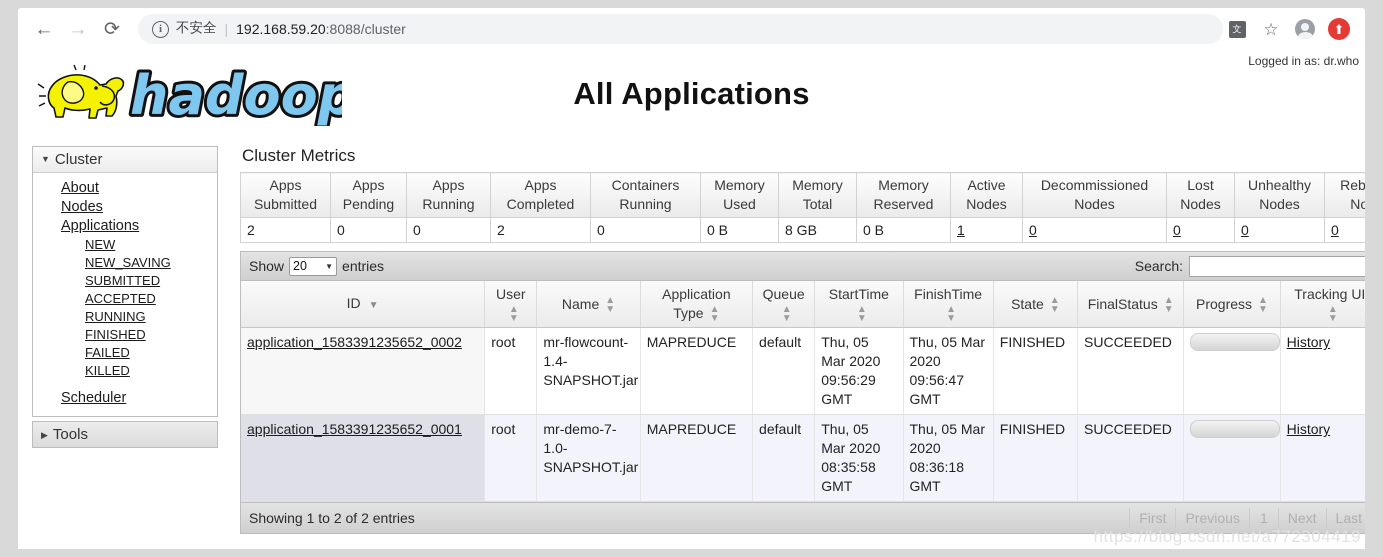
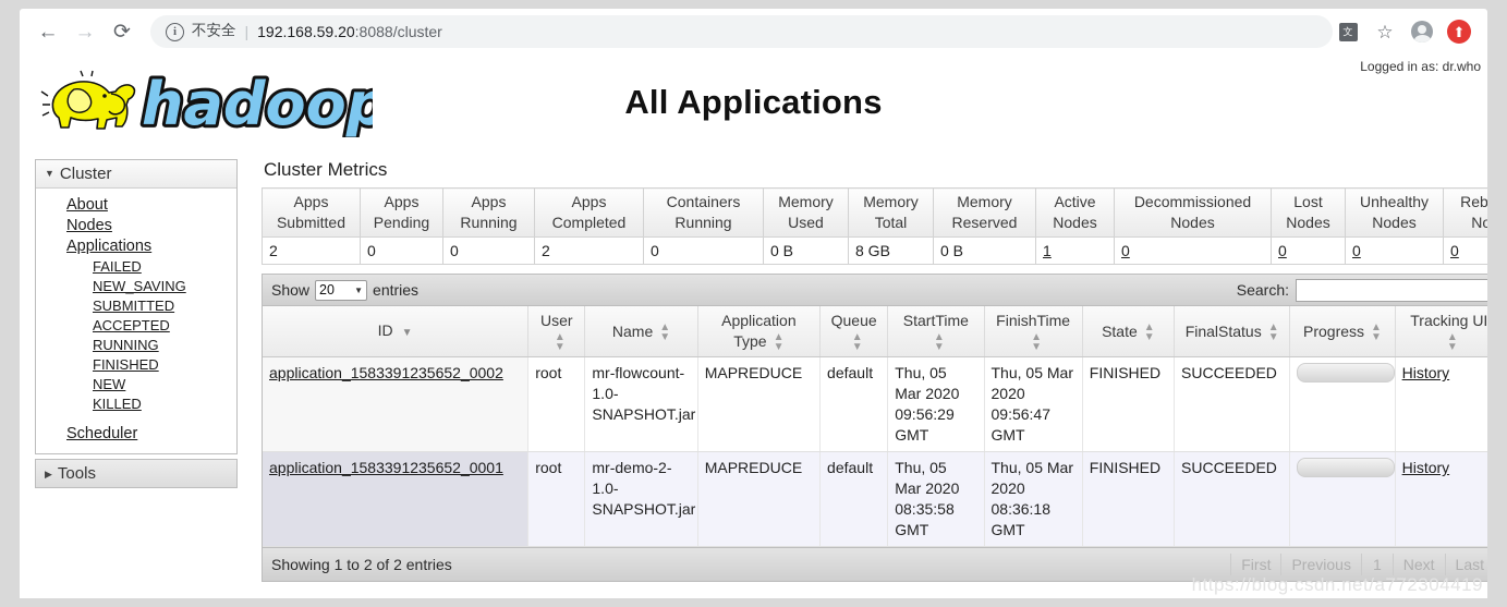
  ←
  →
  ⟳
  i
  不安全
  |
  192.168.59.20
  :8088/cluster
  文
  ☆
  ⬆
  Logged in as: dr.who
  hadoop
  All Applications
  ▼ Cluster
  About
  Nodes
  Applications
- NEW
+ FAILED
  NEW_SAVING
  SUBMITTED
  ACCEPTED
  RUNNING
  FINISHED
- FAILED
+ NEW
  KILLED
  Scheduler
  ▶ Tools
  Cluster Metrics
  AppsSubmitted	AppsPending	AppsRunning	AppsCompleted	ContainersRunning	MemoryUsed	MemoryTotal	MemoryReserved	ActiveNodes	DecommissionedNodes	LostNodes	UnhealthyNodes	RebNo
  2	0	0	2	0	0 B	8 GB	0 B	1	0	0	0	0
  Show
  20
  ▼
  entries
  Search:
  ID ▼	User▲▼	Name ▲▼	Application Type ▲▼	Queue▲▼	StartTime▲▼	FinishTime▲▼	State ▲▼	FinalStatus ▲▼	Progress ▲▼	Tracking UI▲▼
- application_1583391235652_0002	root	mr-flowcount-1.4-SNAPSHOT.jar	MAPREDUCE	default	Thu, 05 Mar 2020 09:56:29 GMT	Thu, 05 Mar 2020 09:56:47 GMT	FINISHED	SUCCEEDED		History
+ application_1583391235652_0002	root	mr-flowcount-1.0-SNAPSHOT.jar	MAPREDUCE	default	Thu, 05 Mar 2020 09:56:29 GMT	Thu, 05 Mar 2020 09:56:47 GMT	FINISHED	SUCCEEDED		History
- application_1583391235652_0001	root	mr-demo-7-1.0-SNAPSHOT.jar	MAPREDUCE	default	Thu, 05 Mar 2020 08:35:58 GMT	Thu, 05 Mar 2020 08:36:18 GMT	FINISHED	SUCCEEDED		History
+ application_1583391235652_0001	root	mr-demo-2-1.0-SNAPSHOT.jar	MAPREDUCE	default	Thu, 05 Mar 2020 08:35:58 GMT	Thu, 05 Mar 2020 08:36:18 GMT	FINISHED	SUCCEEDED		History
  Showing 1 to 2 of 2 entries
  First
  Previous
  1
  Next
  Last
  https://blog.csdn.net/a772304419
